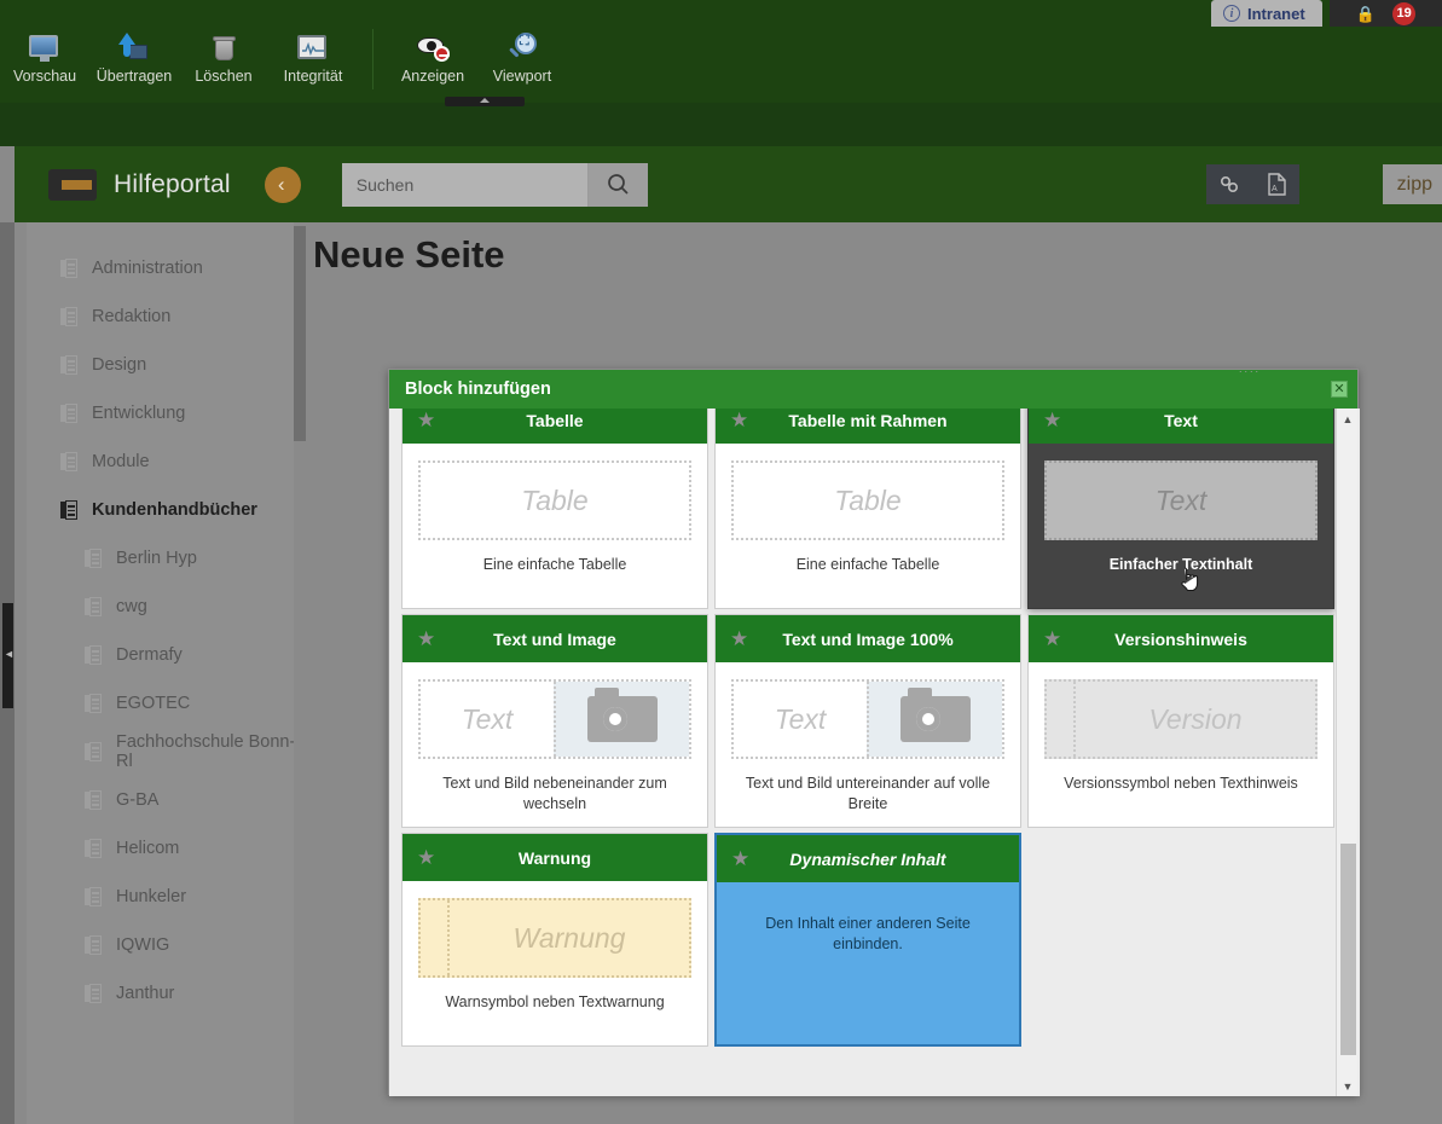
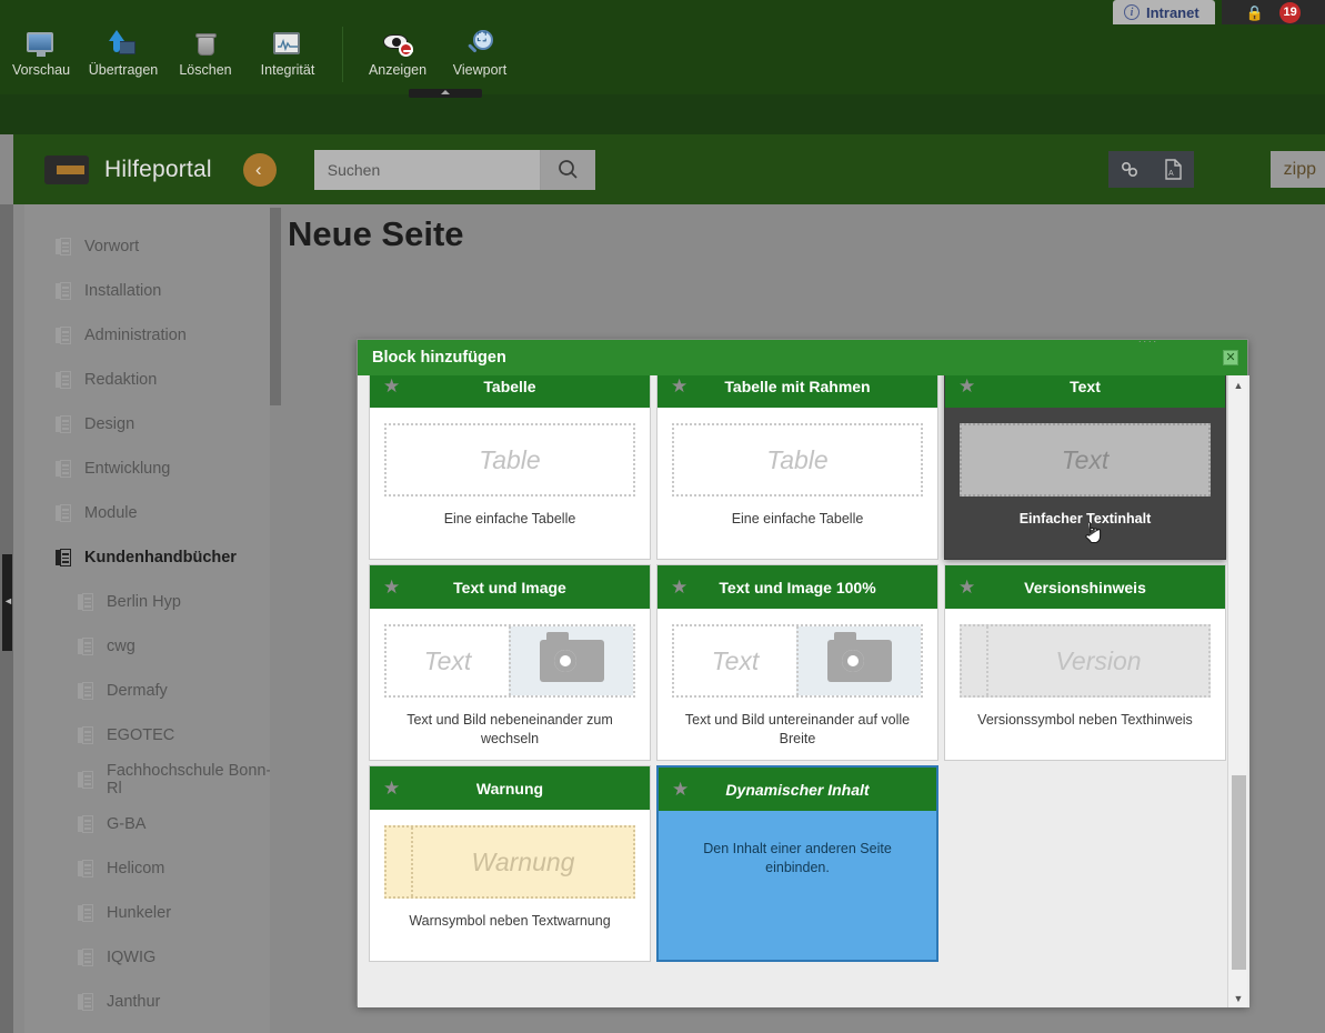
  i
  Intranet
  🔒
  19
  Vorschau
  Übertragen
  Löschen
  Integrität
  Anzeigen
  ⛶
  Viewport
  Hilfeportal
  ‹
  Suchen
  zipp
  ◄
+ Vorwort
+ Installation
  Administration
  Redaktion
  Design
  Entwicklung
  Module
  Kundenhandbücher
  Berlin Hyp
  cwg
  Dermafy
  EGOTEC
  Fachhochschule Bonn-Rl
  G-BA
  Helicom
  Hunkeler
  IQWIG
  Janthur
  Neue Seite
  ....
  Block hinzufügen
  ✕
  ★
  Tabelle
  Table
  Eine einfache Tabelle
  ★
  Tabelle mit Rahmen
  Table
  Eine einfache Tabelle
  ★
  Text
  Text
  Einfacher Textinhalt
  ★
  Text und Image
  Text
  Text und Bild nebeneinander zum wechseln
  ★
  Text und Image 100%
  Text
  Text und Bild untereinander auf volle Breite
  ★
  Versionshinweis
  Version
  Versionssymbol neben Texthinweis
  ★
  Warnung
  Warnung
  Warnsymbol neben Textwarnung
  ★
  Dynamischer Inhalt
  Den Inhalt einer anderen Seite einbinden.
  ▲
  ▼
